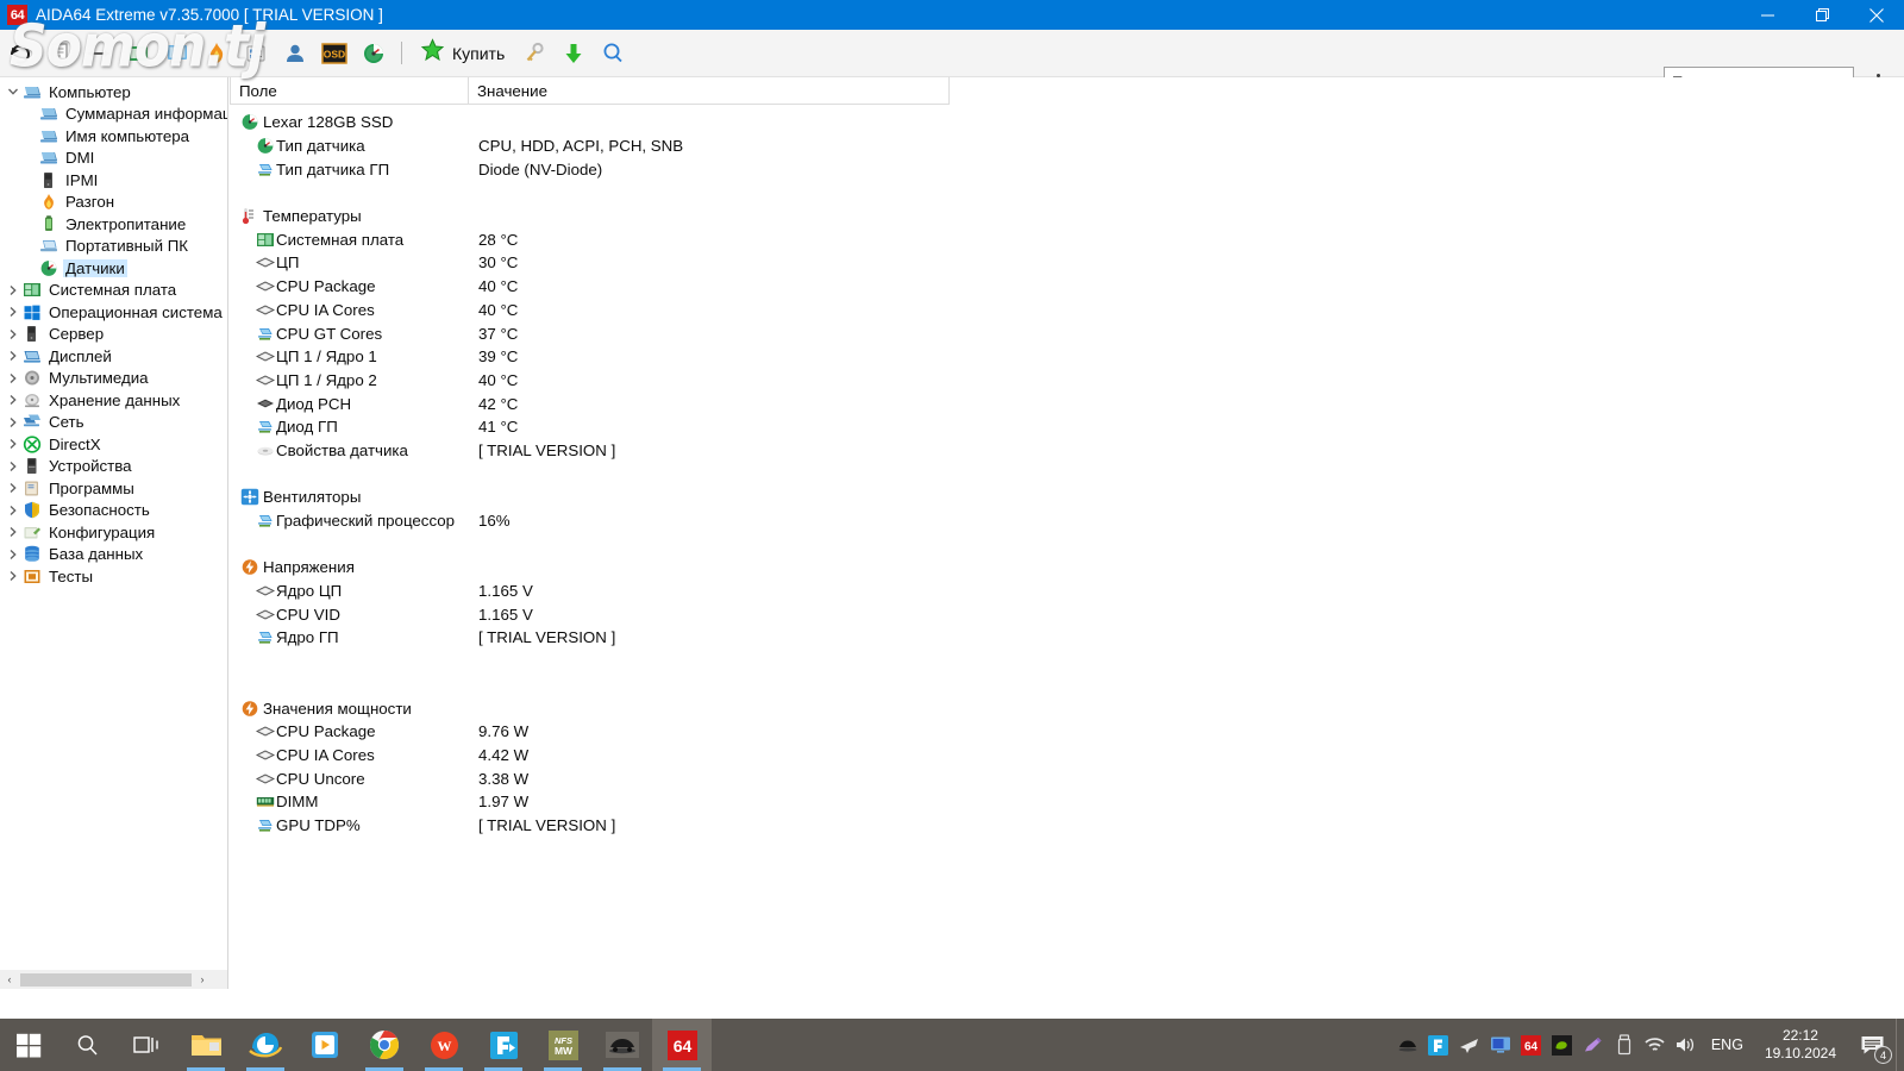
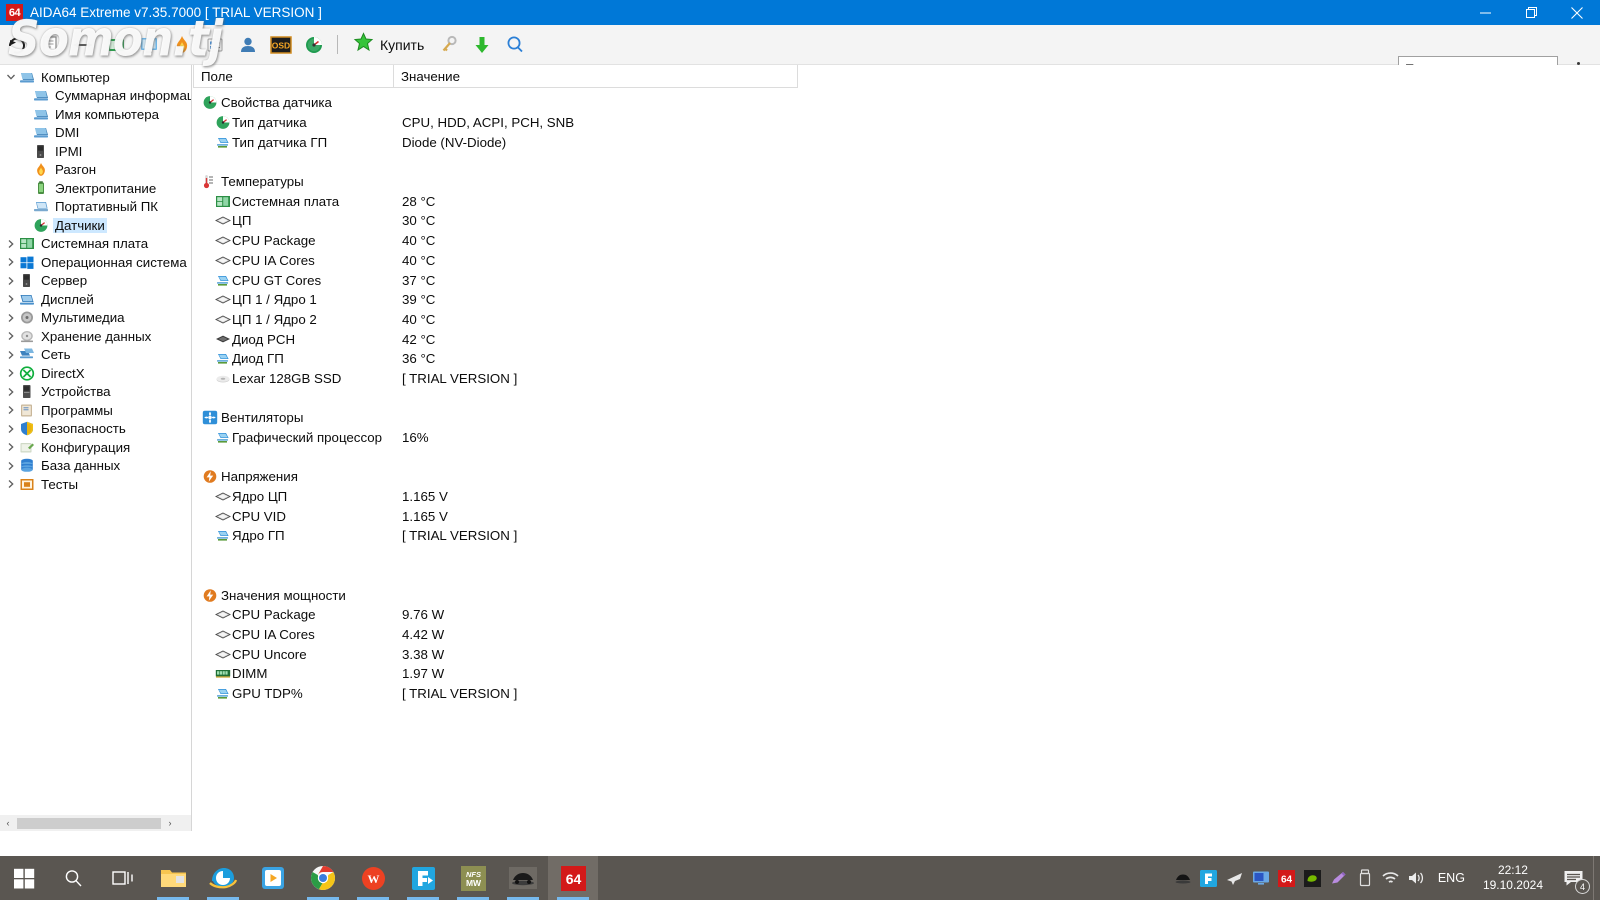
  64
  AIDA64 Extreme v7.35.7000 [ TRIAL VERSION ]
  OSD
  Купить
  Somon.tj
  Компьютер
  Суммарная информац
  Имя компьютера
  DMI
  IPMI
  Разгон
  Электропитание
  Портативный ПК
  Датчики
  Системная плата
  Операционная система
  Сервер
  Дисплей
  Мультимедиа
  Хранение данных
  Сеть
  DirectX
  Устройства
  Программы
  Безопасность
  Конфигурация
  База данных
  Тесты
  ‹
  ›
  Поле
  Значение
- Lexar 128GB SSD
+ Свойства датчика
  Тип датчика
  CPU, HDD, ACPI, PCH, SNB
  Тип датчика ГП
  Diode (NV-Diode)
  Температуры
  Системная плата
  28 °C
  ЦП
  30 °C
  CPU Package
  40 °C
  CPU IA Cores
  40 °C
  CPU GT Cores
  37 °C
  ЦП 1 / Ядро 1
  39 °C
  ЦП 1 / Ядро 2
  40 °C
  Диод PCH
  42 °C
  Диод ГП
- 41 °C
+ 36 °C
- Свойства датчика
+ Lexar 128GB SSD
  [ TRIAL VERSION ]
  Вентиляторы
  Графический процессор
  16%
  Напряжения
  Ядро ЦП
  1.165 V
  CPU VID
  1.165 V
  Ядро ГП
  [ TRIAL VERSION ]
  Значения мощности
  CPU Package
  9.76 W
  CPU IA Cores
  4.42 W
  CPU Uncore
  3.38 W
  DIMM
  1.97 W
  GPU TDP%
  [ TRIAL VERSION ]
  W
  NFS
  MW
  64
  64
  ENG
  22:12
  19.10.2024
  4
